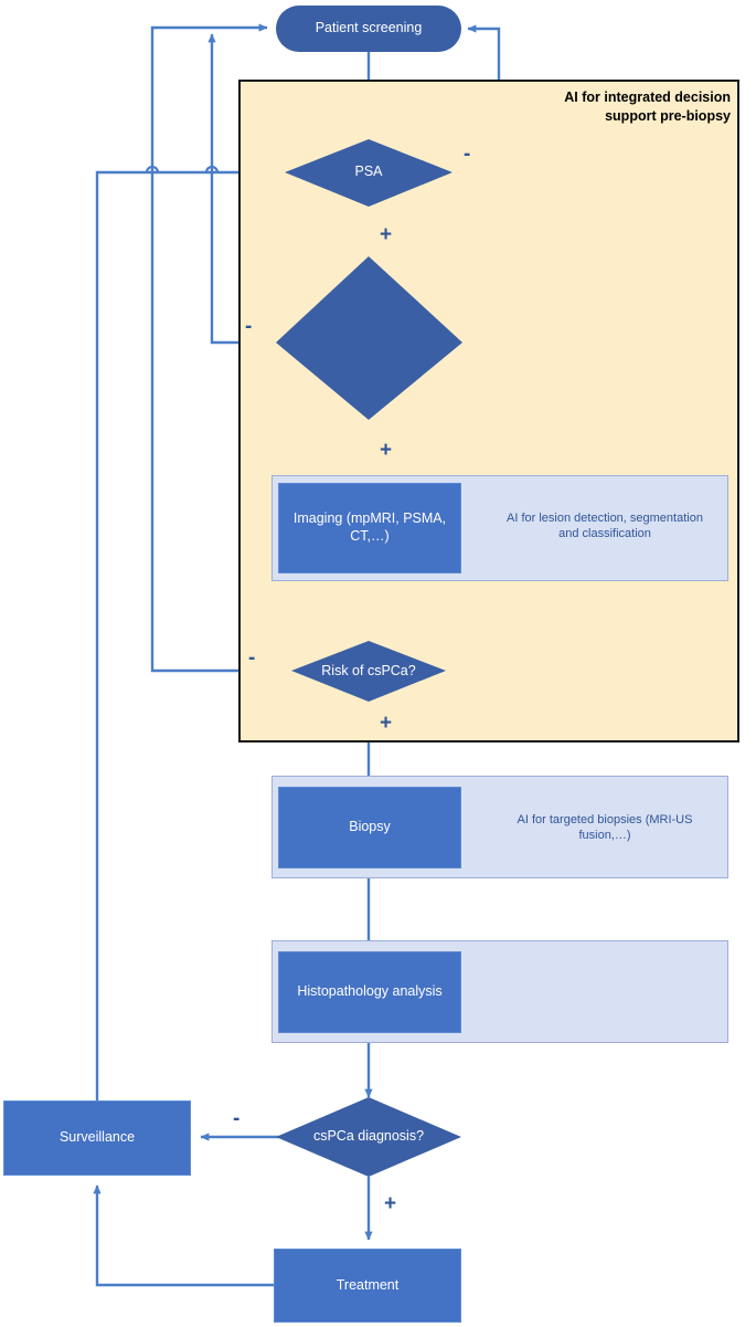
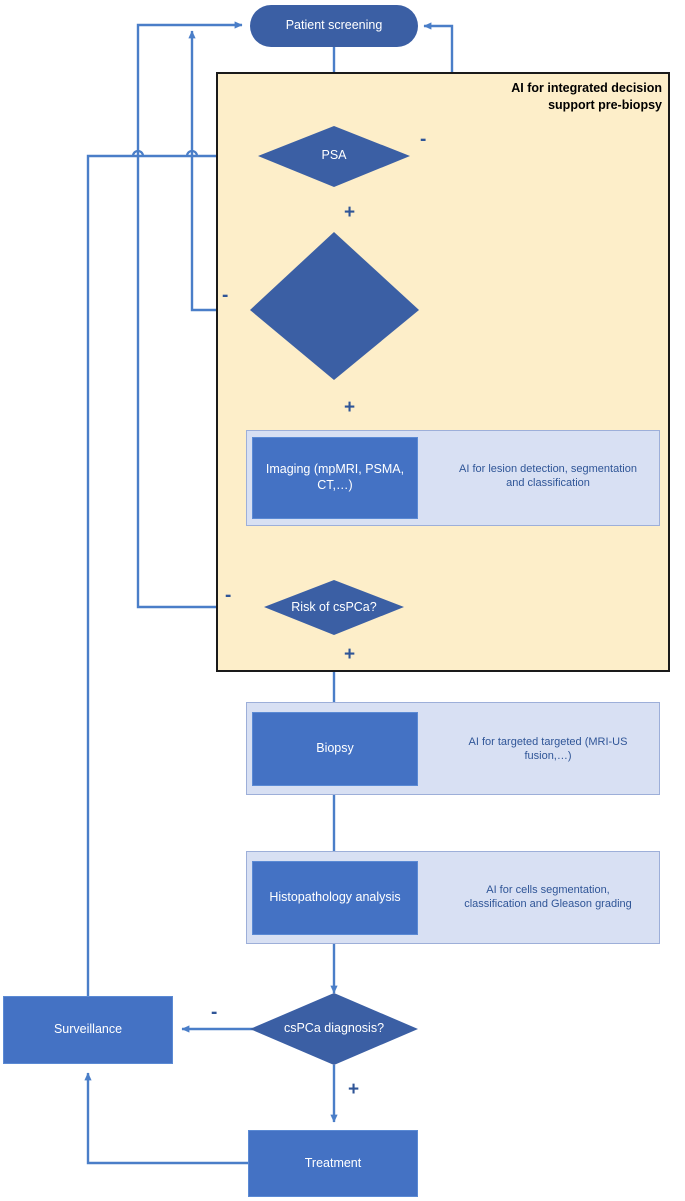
  AI for integrated decision
  support pre-biopsy
  Patient screening
  PSA
  Imaging (mpMRI, PSMA,
  CT,…)
  AI for lesion detection, segmentation
  and classification
  Risk of csPCa?
  Biopsy
- AI for targeted biopsies (MRI-US
+ AI for targeted targeted (MRI-US
  fusion,…)
  Histopathology analysis
+ AI for cells segmentation,
+ classification and Gleason grading
  csPCa diagnosis?
  Surveillance
  Treatment
  -
  +
  -
  +
  -
  +
  -
  +
